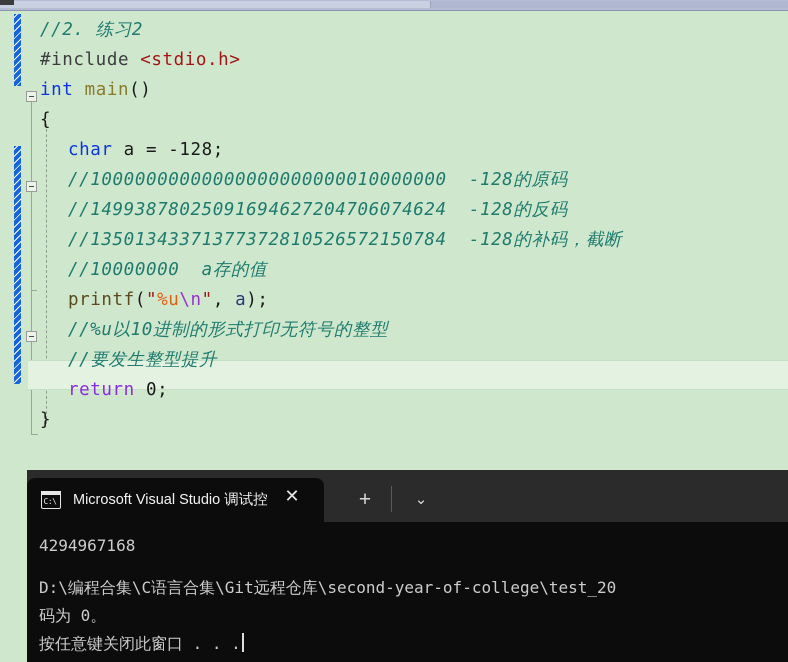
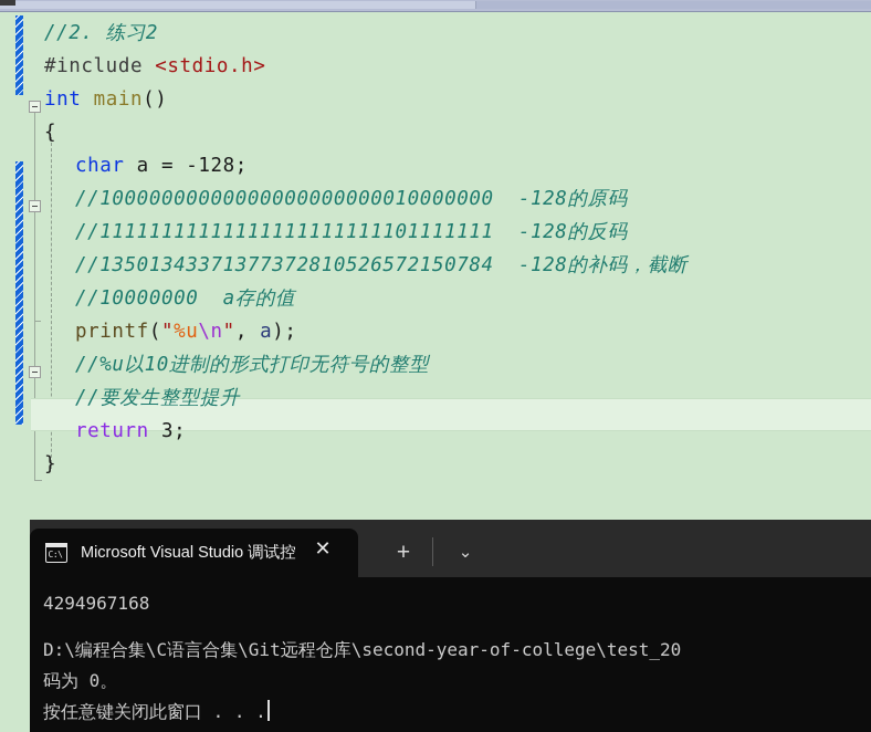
  //2. 练习2
  #include <stdio.h>
  int main()
  {
  char a = -128;
  //10000000000000000000000010000000 -128的原码
- //14993878025091694627204706074624 -128的反码
+ //11111111111111111111111101111111 -128的反码
  //13501343371377372810526572150784 -128的补码，截断
  //10000000 a存的值
  printf("%u\n", a);
  //%u以10进制的形式打印无符号的整型
  //要发生整型提升
- return 0;
+ return 3;
  }
  C:\
  Microsoft Visual Studio 调试控
  ✕
  +
  ⌄
  4294967168
  D:\编程合集\C语言合集\Git远程仓库\second-year-of-college\test_20
  码为 0。
  按任意键关闭此窗口 . . .
